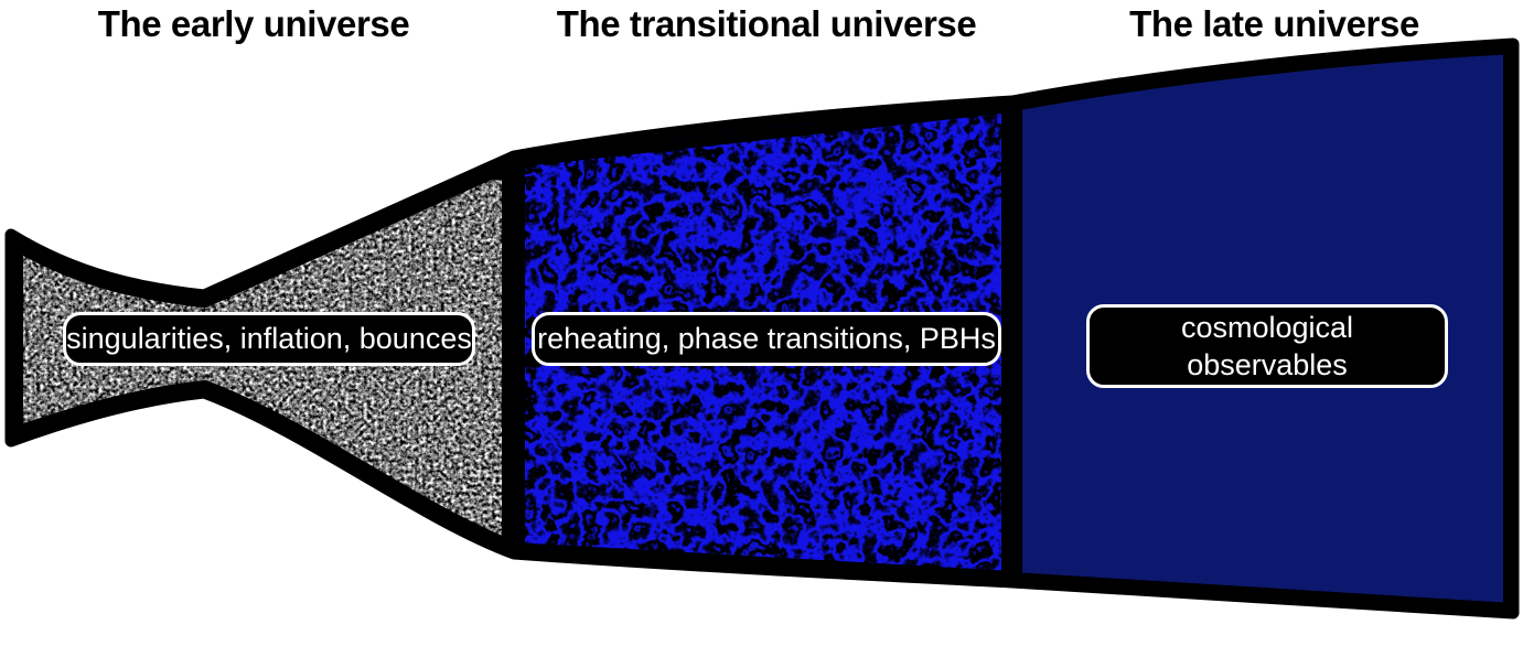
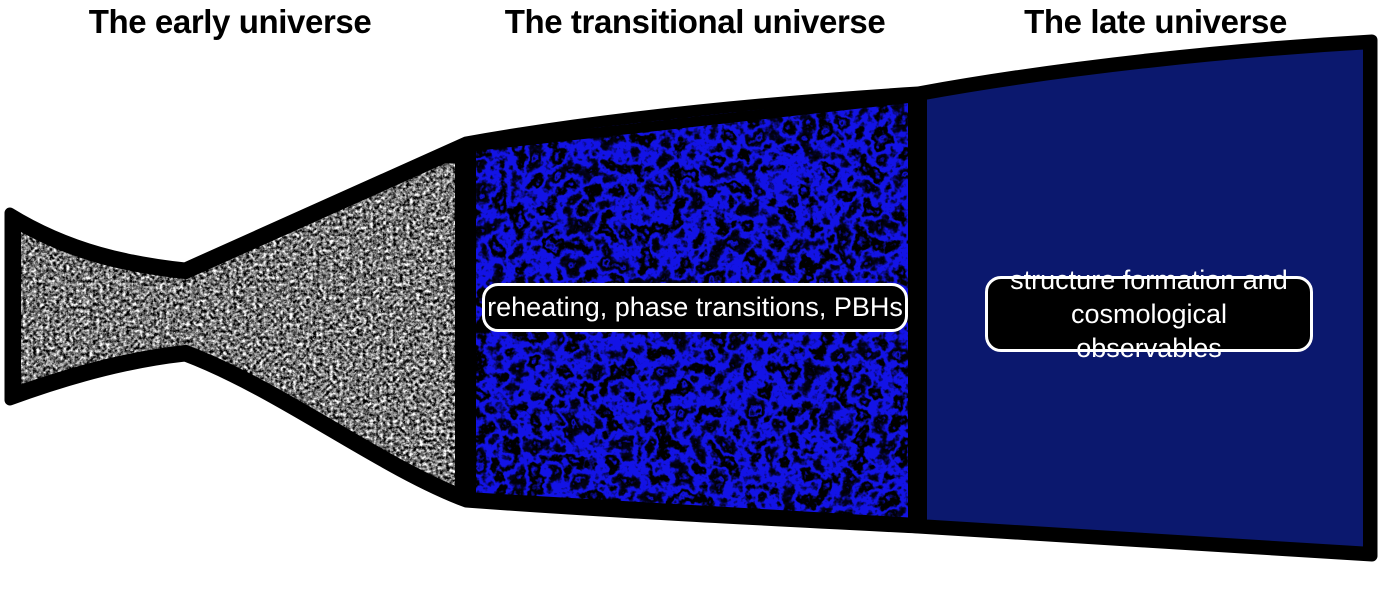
  The early universe
  The transitional universe
  The late universe
- singularities, inflation, bounces
  reheating, phase transitions, PBHs
+ structure formation and
  cosmological observables
